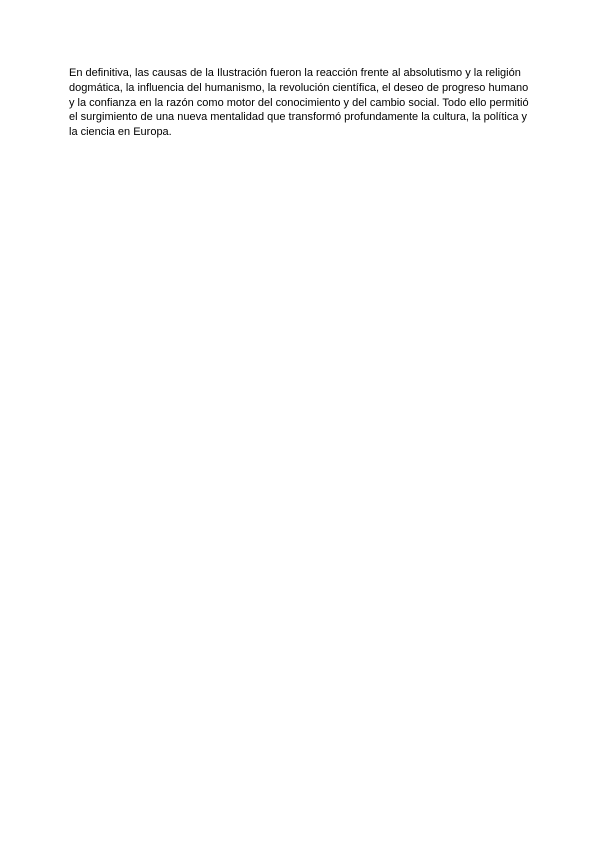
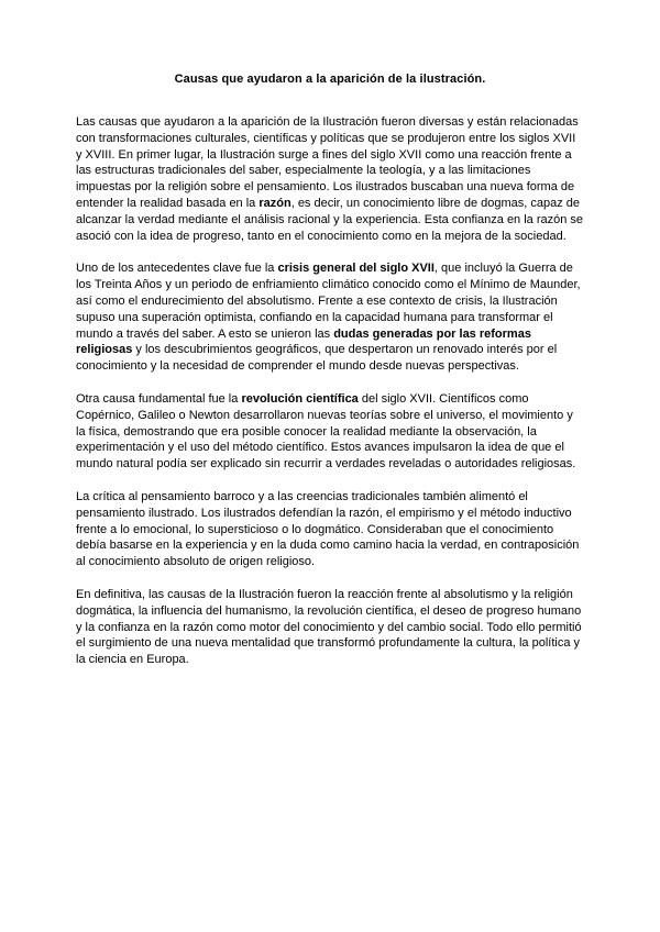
+ Causas que ayudaron a la aparición de la ilustración.
+ Las causas que ayudaron a la aparición de la Ilustración fueron diversas y están relacionadas con transformaciones culturales, científicas y políticas que se produjeron entre los siglos XVII y XVIII. En primer lugar, la Ilustración surge a fines del siglo XVII como una reacción frente a las estructuras tradicionales del saber, especialmente la teología, y a las limitaciones impuestas por la religión sobre el pensamiento. Los ilustrados buscaban una nueva forma de entender la realidad basada en la razón, es decir, un conocimiento libre de dogmas, capaz de alcanzar la verdad mediante el análisis racional y la experiencia. Esta confianza en la razón se asoció con la idea de progreso, tanto en el conocimiento como en la mejora de la sociedad.
+ Uno de los antecedentes clave fue la crisis general del siglo XVII, que incluyó la Guerra de los Treinta Años y un periodo de enfriamiento climático conocido como el Mínimo de Maunder, así como el endurecimiento del absolutismo. Frente a ese contexto de crisis, la Ilustración supuso una superación optimista, confiando en la capacidad humana para transformar el mundo a través del saber. A esto se unieron las dudas generadas por las reformas religiosas y los descubrimientos geográficos, que despertaron un renovado interés por el conocimiento y la necesidad de comprender el mundo desde nuevas perspectivas.
+ Otra causa fundamental fue la revolución científica del siglo XVII. Científicos como Copérnico, Galileo o Newton desarrollaron nuevas teorías sobre el universo, el movimiento y la física, demostrando que era posible conocer la realidad mediante la observación, la experimentación y el uso del método científico. Estos avances impulsaron la idea de que el mundo natural podía ser explicado sin recurrir a verdades reveladas o autoridades religiosas.
+ La crítica al pensamiento barroco y a las creencias tradicionales también alimentó el pensamiento ilustrado. Los ilustrados defendían la razón, el empirismo y el método inductivo frente a lo emocional, lo supersticioso o lo dogmático. Consideraban que el conocimiento debía basarse en la experiencia y en la duda como camino hacia la verdad, en contraposición al conocimiento absoluto de origen religioso.
  En definitiva, las causas de la Ilustración fueron la reacción frente al absolutismo y la religión dogmática, la influencia del humanismo, la revolución científica, el deseo de progreso humano y la confianza en la razón como motor del conocimiento y del cambio social. Todo ello permitió el surgimiento de una nueva mentalidad que transformó profundamente la cultura, la política y la ciencia en Europa.
